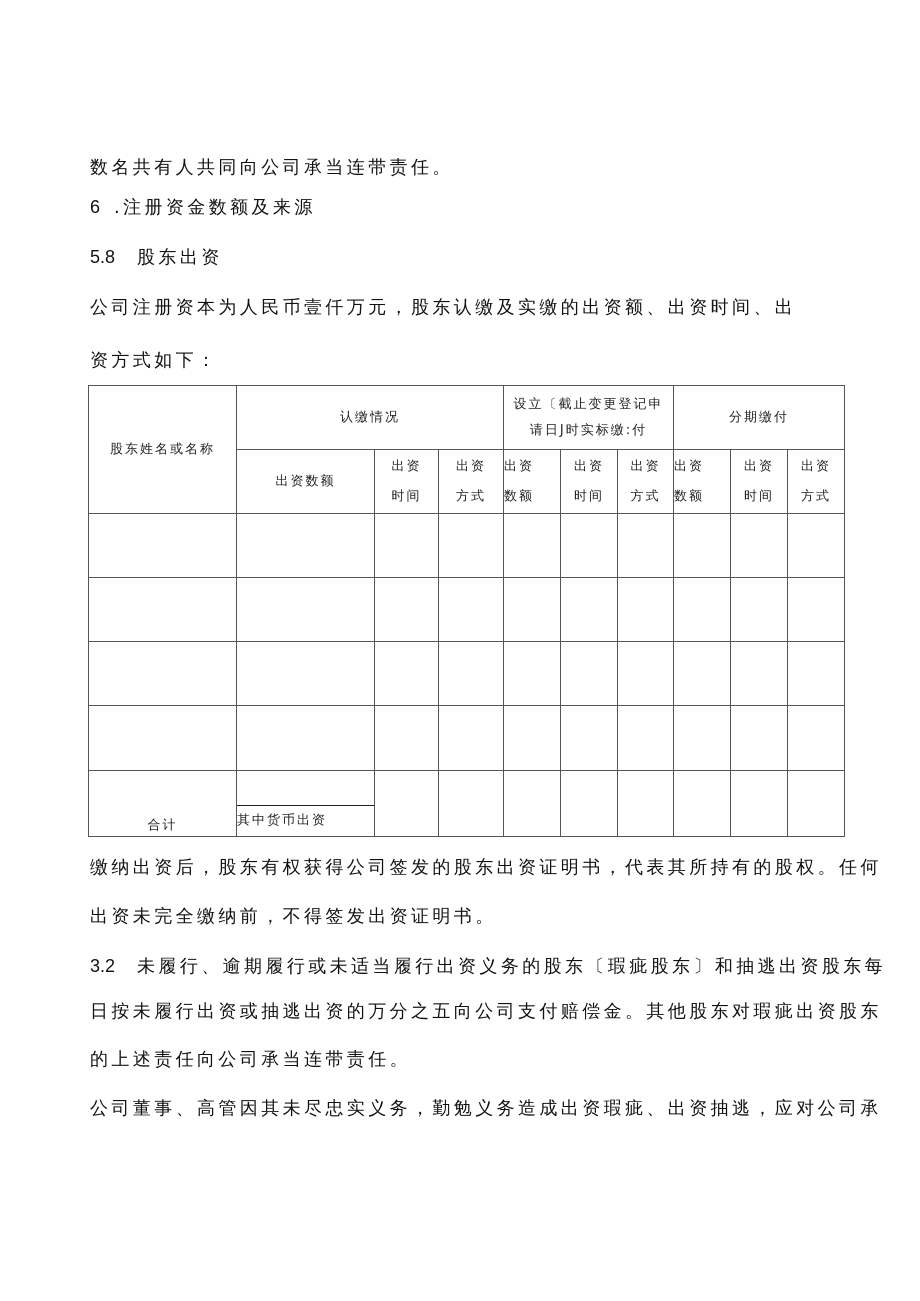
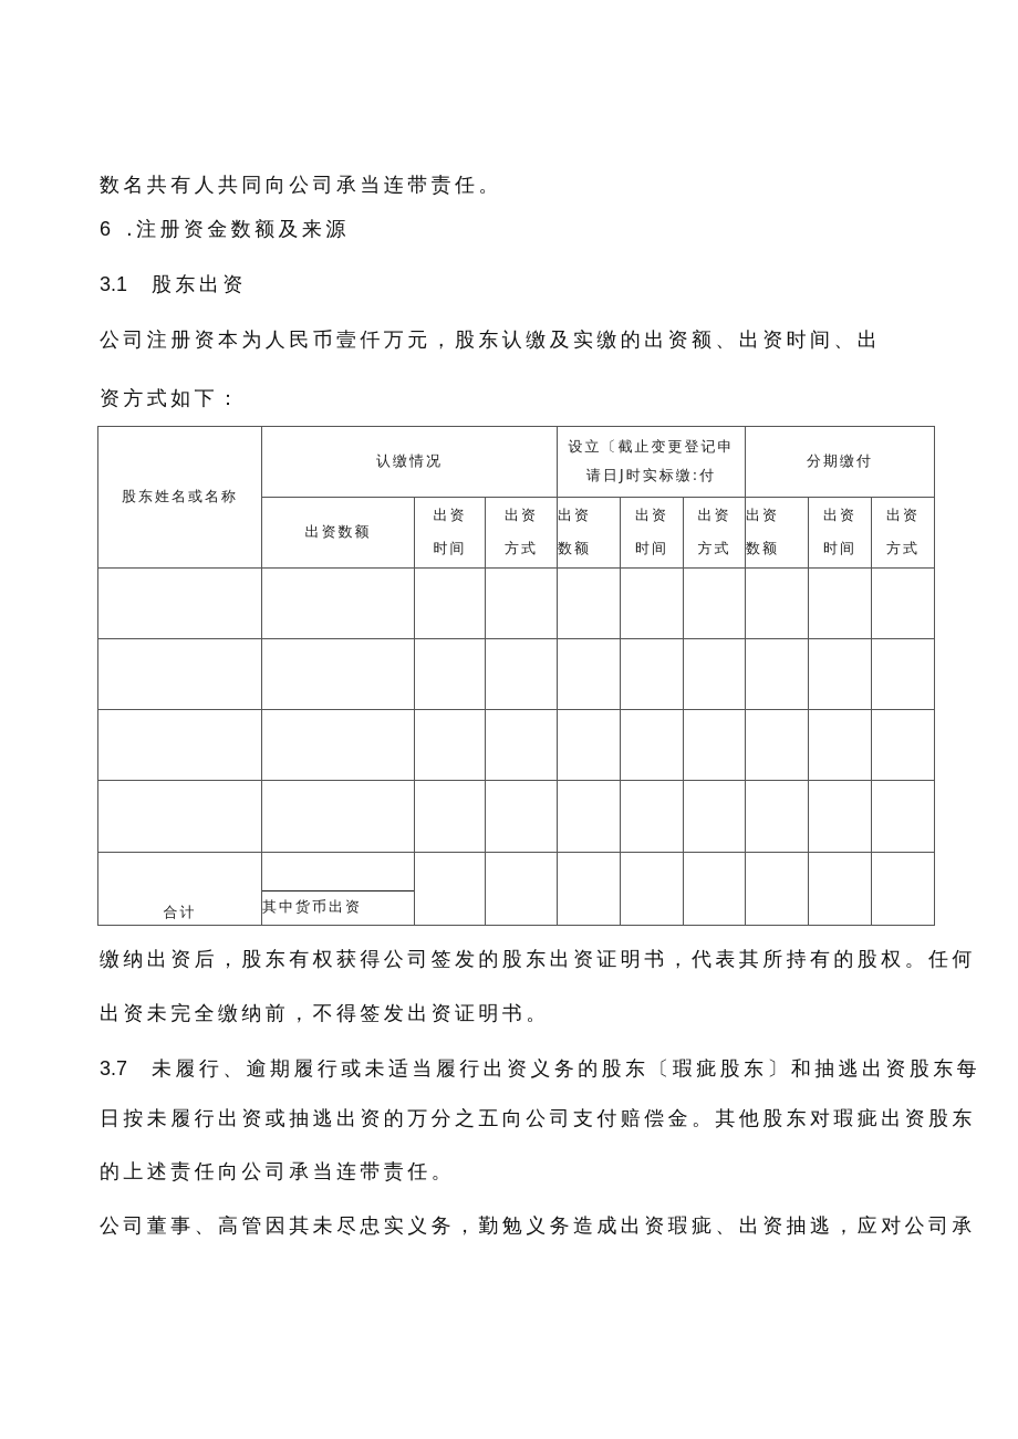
  数名共有人共同向公司承当连带责任。
  6 .注册资金数额及来源
- 5.8 股东出资
+ 3.1 股东出资
  公司注册资本为人民币壹仟万元，股东认缴及实缴的出资额、出资时间、出
  资方式如下：
  股东姓名或名称	认缴情况	设立〔截止变更登记申 请日J时实标缴:付	分期缴付
  出资数额	出资时间	出资方式	出资数额	出资时间	出资方式	出资数额	出资时间	出资方式
  合计	其中货币出资
  缴纳出资后，股东有权获得公司签发的股东出资证明书，代表其所持有的股权。任何
  出资未完全缴纳前，不得签发出资证明书。
- 3.2 未履行、逾期履行或未适当履行出资义务的股东〔瑕疵股东〕和抽逃出资股东每
+ 3.7 未履行、逾期履行或未适当履行出资义务的股东〔瑕疵股东〕和抽逃出资股东每
  日按未履行出资或抽逃出资的万分之五向公司支付赔偿金。其他股东对瑕疵出资股东
  的上述责任向公司承当连带责任。
  公司董事、高管因其未尽忠实义务，勤勉义务造成出资瑕疵、出资抽逃，应对公司承
